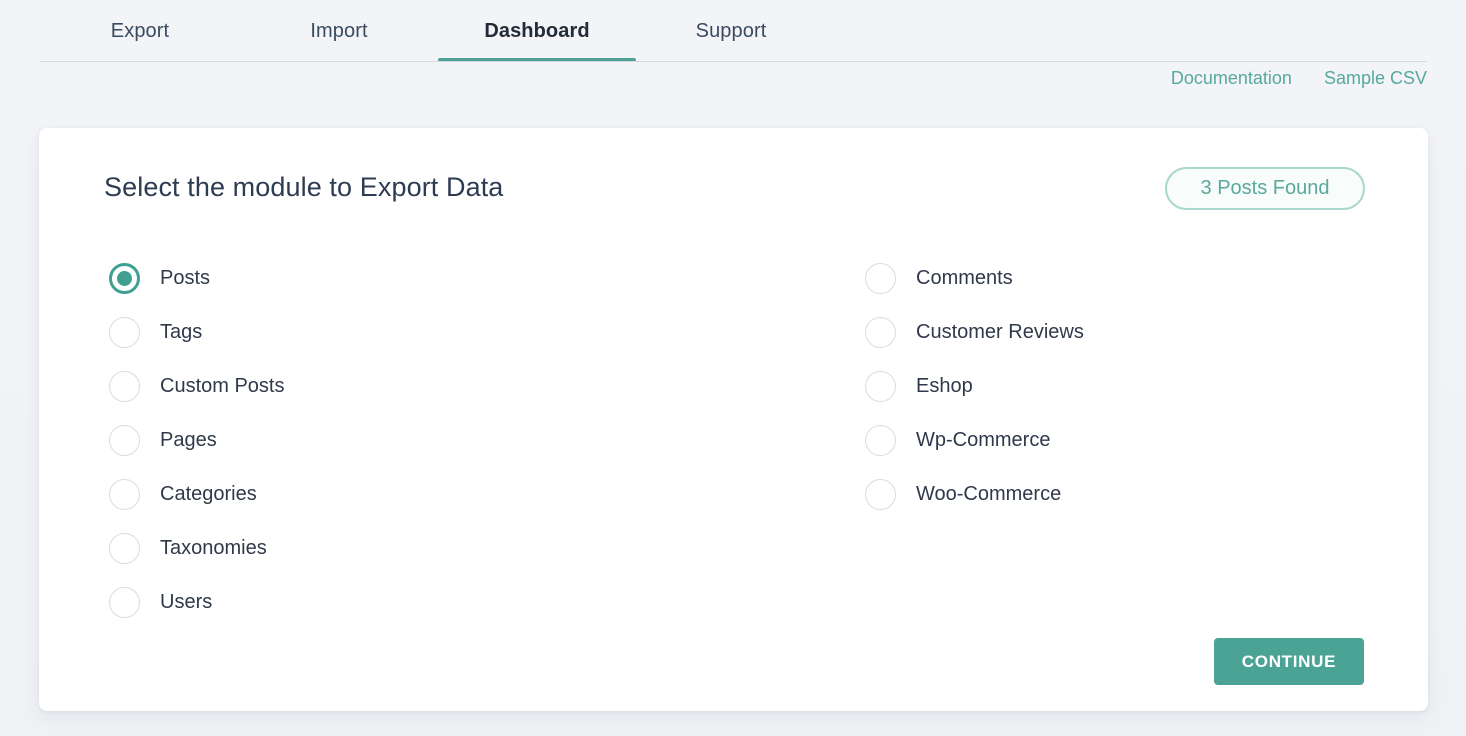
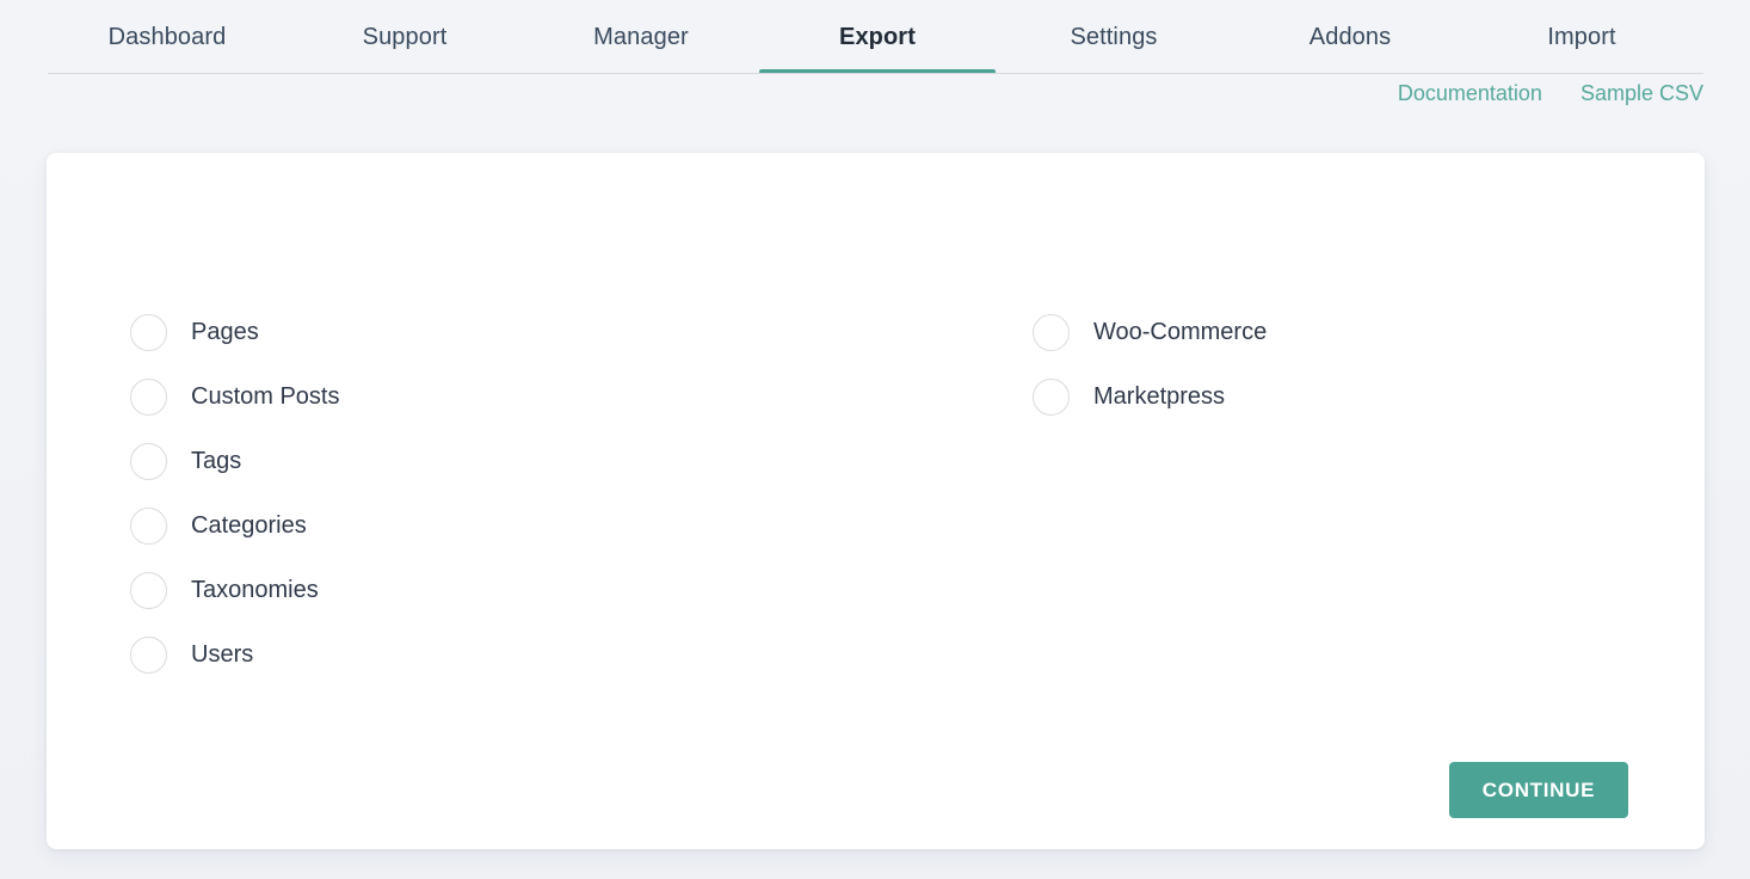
- Export
+ Dashboard
- Import
+ Support
+ Manager
- Dashboard
+ Export
+ Settings
+ Addons
- Support
+ Import
  Documentation
  Sample CSV
- Select the module to Export Data
- 3 Posts Found
- Posts
- Tags
+ Pages
  Custom Posts
- Pages
+ Tags
  Categories
  Taxonomies
  Users
- Comments
- Customer Reviews
- Eshop
- Wp-Commerce
  Woo-Commerce
+ Marketpress
  CONTINUE
